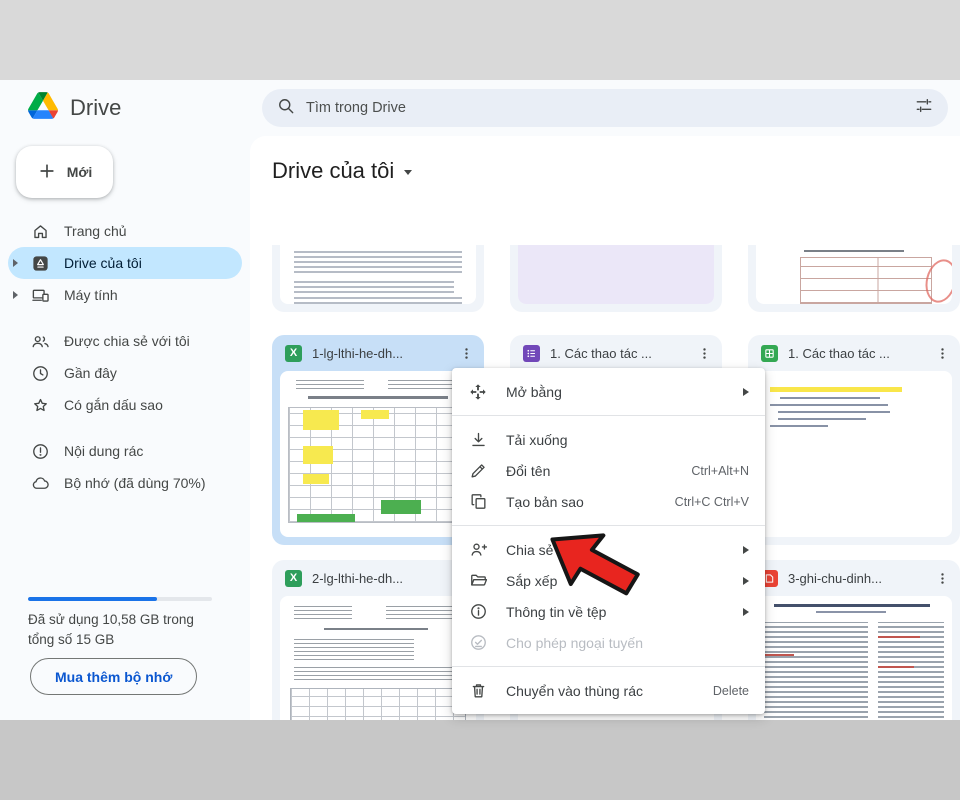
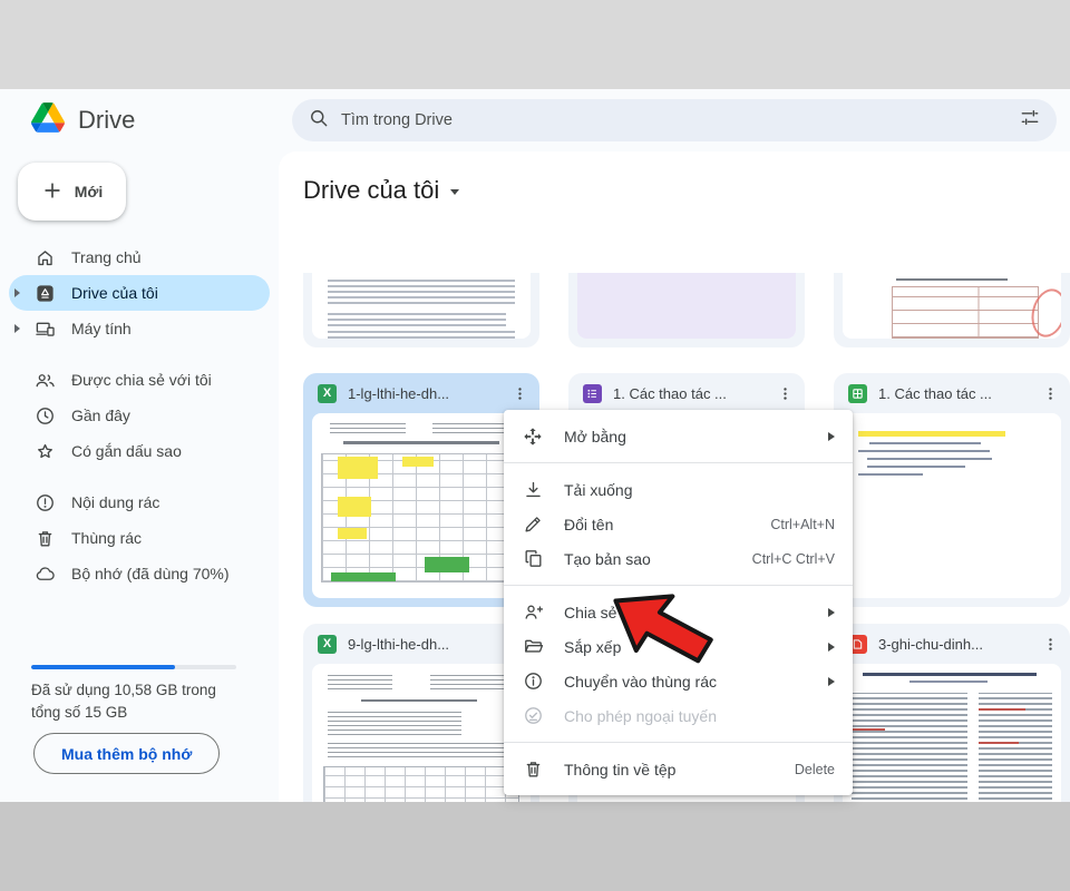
  Drive
  Tìm trong Drive
  Mới
  Trang chủ
  Drive của tôi
  Máy tính
  Được chia sẻ với tôi
  Gần đây
  Có gắn dấu sao
  Nội dung rác
+ Thùng rác
  Bộ nhớ (đã dùng 70%)
  Đã sử dụng 10,58 GB trong tổng số 15 GB
  Mua thêm bộ nhớ
  Drive của tôi
  X
  1-lg-lthi-he-dh...
  1. Các thao tác ...
  1. Các thao tác ...
  X
- 2-lg-lthi-he-dh...
+ 9-lg-lthi-he-dh...
  3-ghi-chu-dinh...
  Mở bằng
  Tải xuống
  Đổi tên
  Ctrl+Alt+N
  Tạo bản sao
  Ctrl+C Ctrl+V
  Chia sẻ
  Sắp xếp
- Thông tin về tệp
+ Chuyển vào thùng rác
  Cho phép ngoại tuyến
- Chuyển vào thùng rác
+ Thông tin về tệp
  Delete
